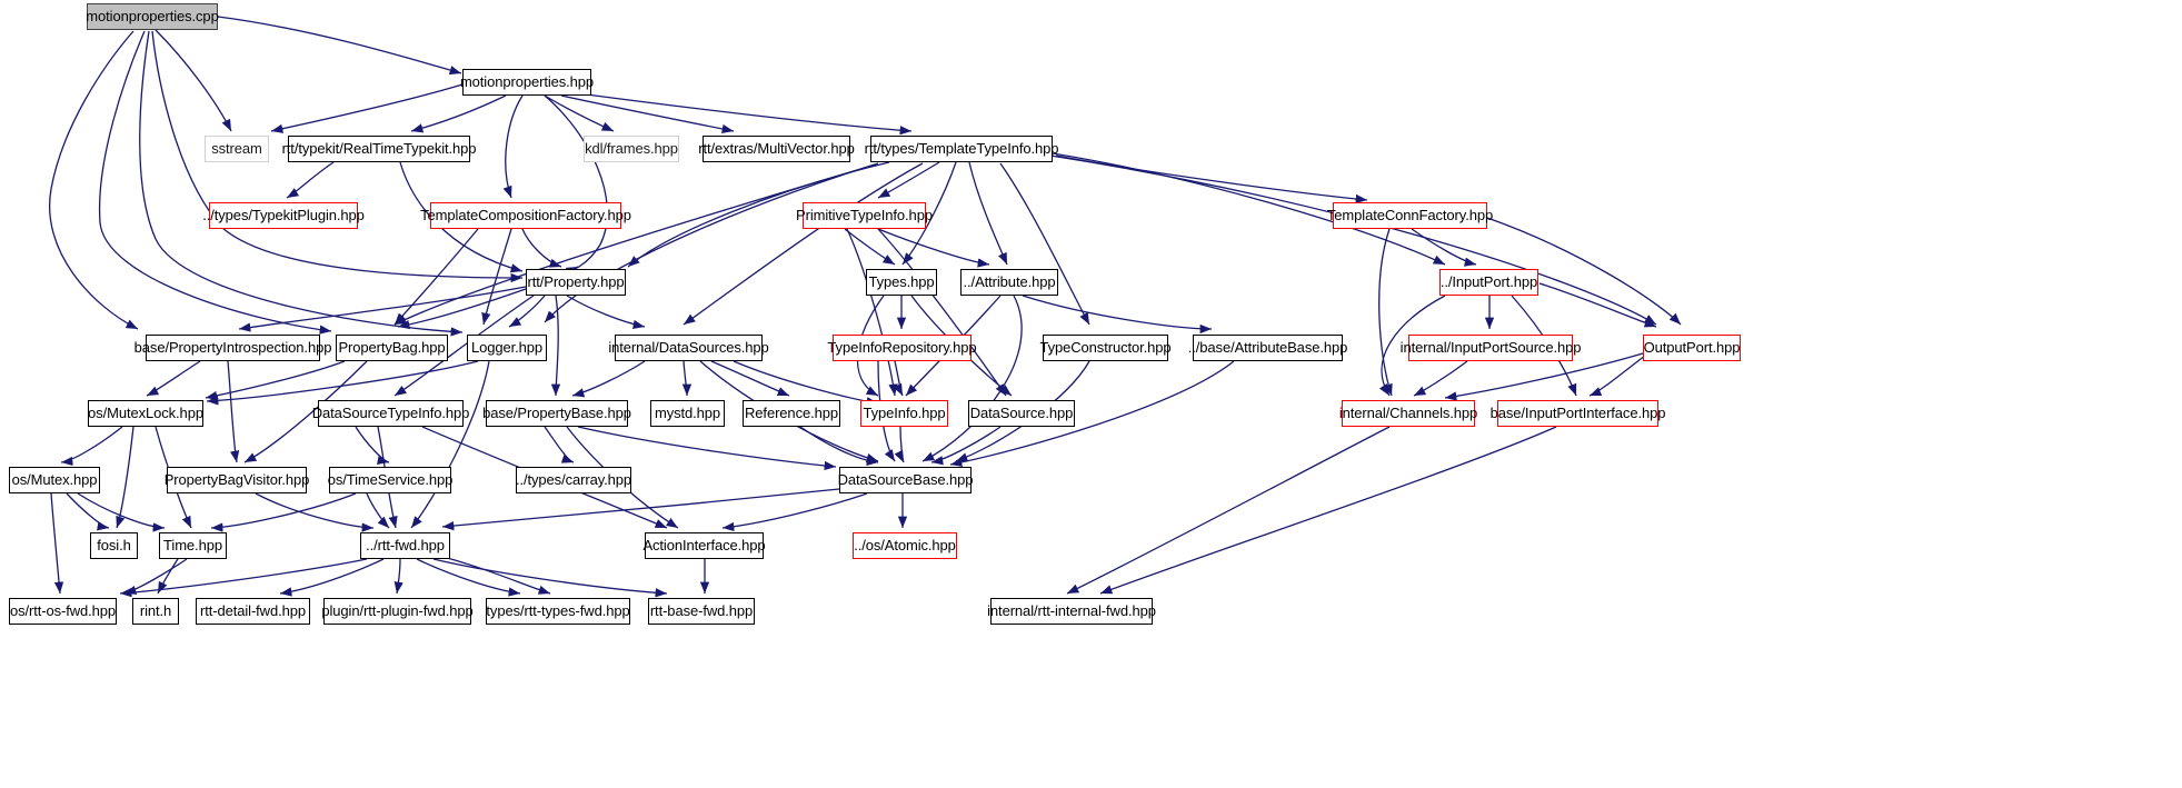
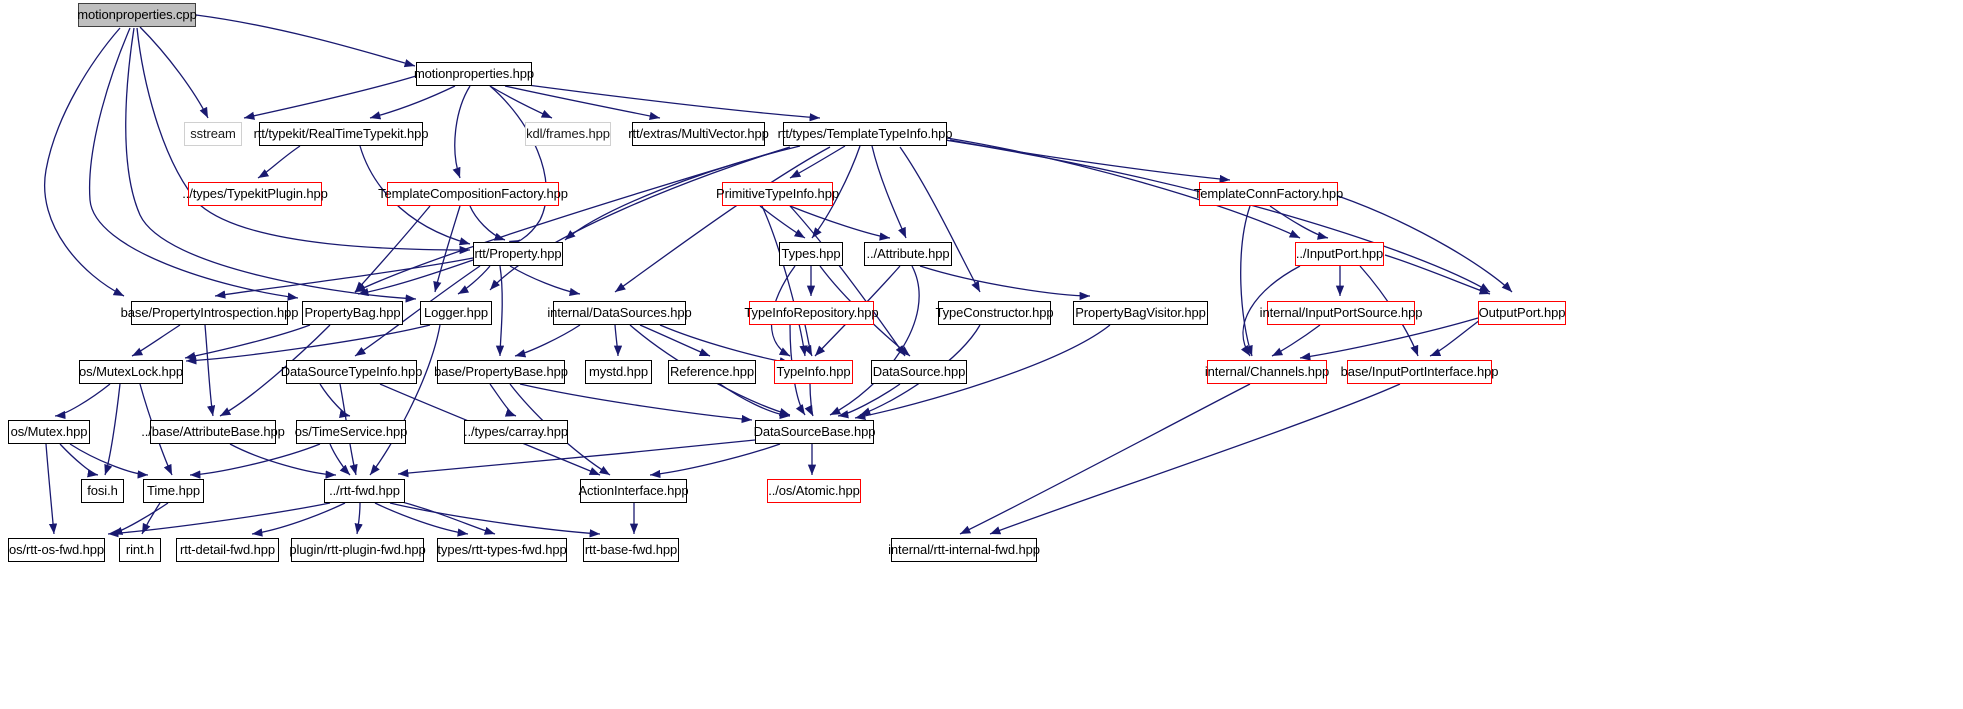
  motionproperties.cpp
  motionproperties.hpp
  sstream
  rtt/typekit/RealTimeTypekit.hpp
  kdl/frames.hpp
  rtt/extras/MultiVector.hpp
  rtt/types/TemplateTypeInfo.hpp
  ../types/TypekitPlugin.hpp
  TemplateCompositionFactory.hpp
  PrimitiveTypeInfo.hpp
  TemplateConnFactory.hpp
  rtt/Property.hpp
  Types.hpp
  ../Attribute.hpp
  ../InputPort.hpp
  base/PropertyIntrospection.hpp
  PropertyBag.hpp
  Logger.hpp
  internal/DataSources.hpp
  TypeInfoRepository.hpp
  TypeConstructor.hpp
- ../base/AttributeBase.hpp
+ PropertyBagVisitor.hpp
  internal/InputPortSource.hpp
  OutputPort.hpp
  os/MutexLock.hpp
  DataSourceTypeInfo.hpp
  base/PropertyBase.hpp
  mystd.hpp
  Reference.hpp
  TypeInfo.hpp
  DataSource.hpp
  internal/Channels.hpp
  base/InputPortInterface.hpp
  os/Mutex.hpp
- PropertyBagVisitor.hpp
+ ../base/AttributeBase.hpp
  os/TimeService.hpp
  ../types/carray.hpp
  DataSourceBase.hpp
  fosi.h
  Time.hpp
  ../rtt-fwd.hpp
  ActionInterface.hpp
  ../os/Atomic.hpp
  os/rtt-os-fwd.hpp
  rint.h
  rtt-detail-fwd.hpp
  plugin/rtt-plugin-fwd.hpp
  types/rtt-types-fwd.hpp
  rtt-base-fwd.hpp
  internal/rtt-internal-fwd.hpp
